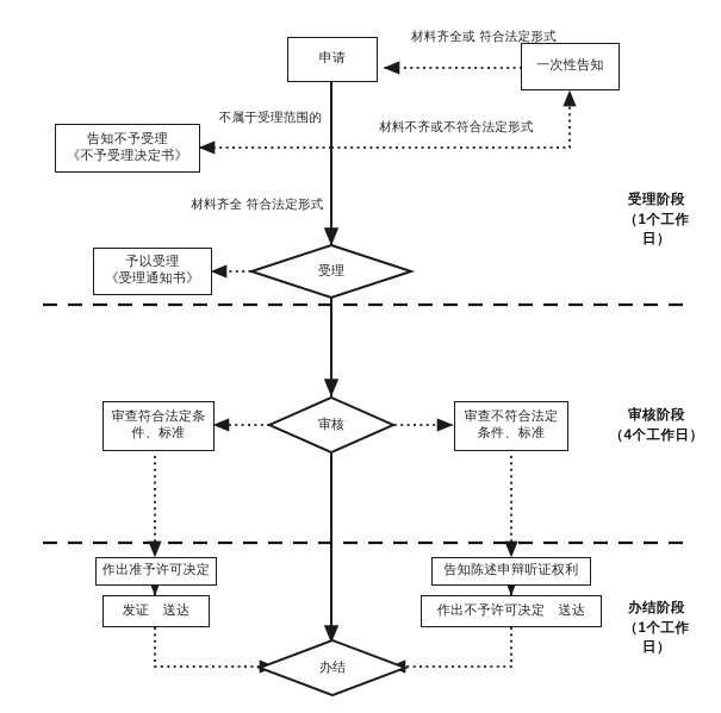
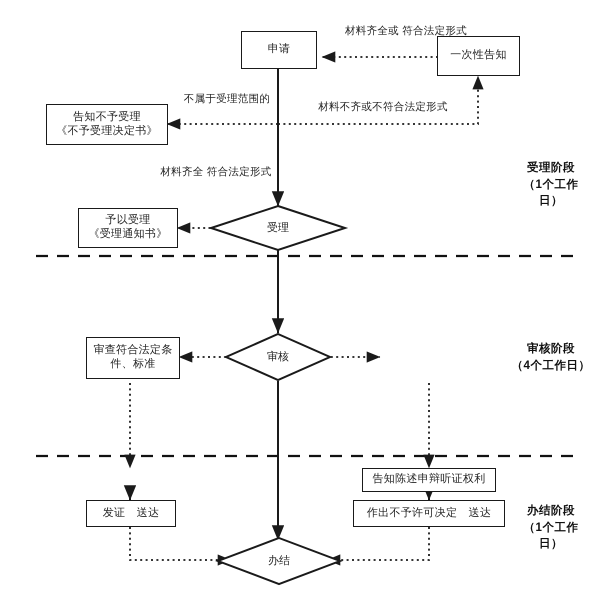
  申请
  一次性告知
  告知不予受理
  《不予受理决定书》
  予以受理
  《受理通知书》
  审查符合法定条
  件、标准
- 审查不符合法定
- 条件、标准
- 作出准予许可决定
  发证 送达
  告知陈述申辩听证权利
  作出不予许可决定 送达
  受理
  审核
  办结
  材料齐全或 符合法定形式
  不属于受理范围的
  材料不齐或不符合法定形式
  材料齐全 符合法定形式
  受理阶段
  （1个工作
  日）
  审核阶段
  （4个工作日）
  办结阶段
  （1个工作
  日）
